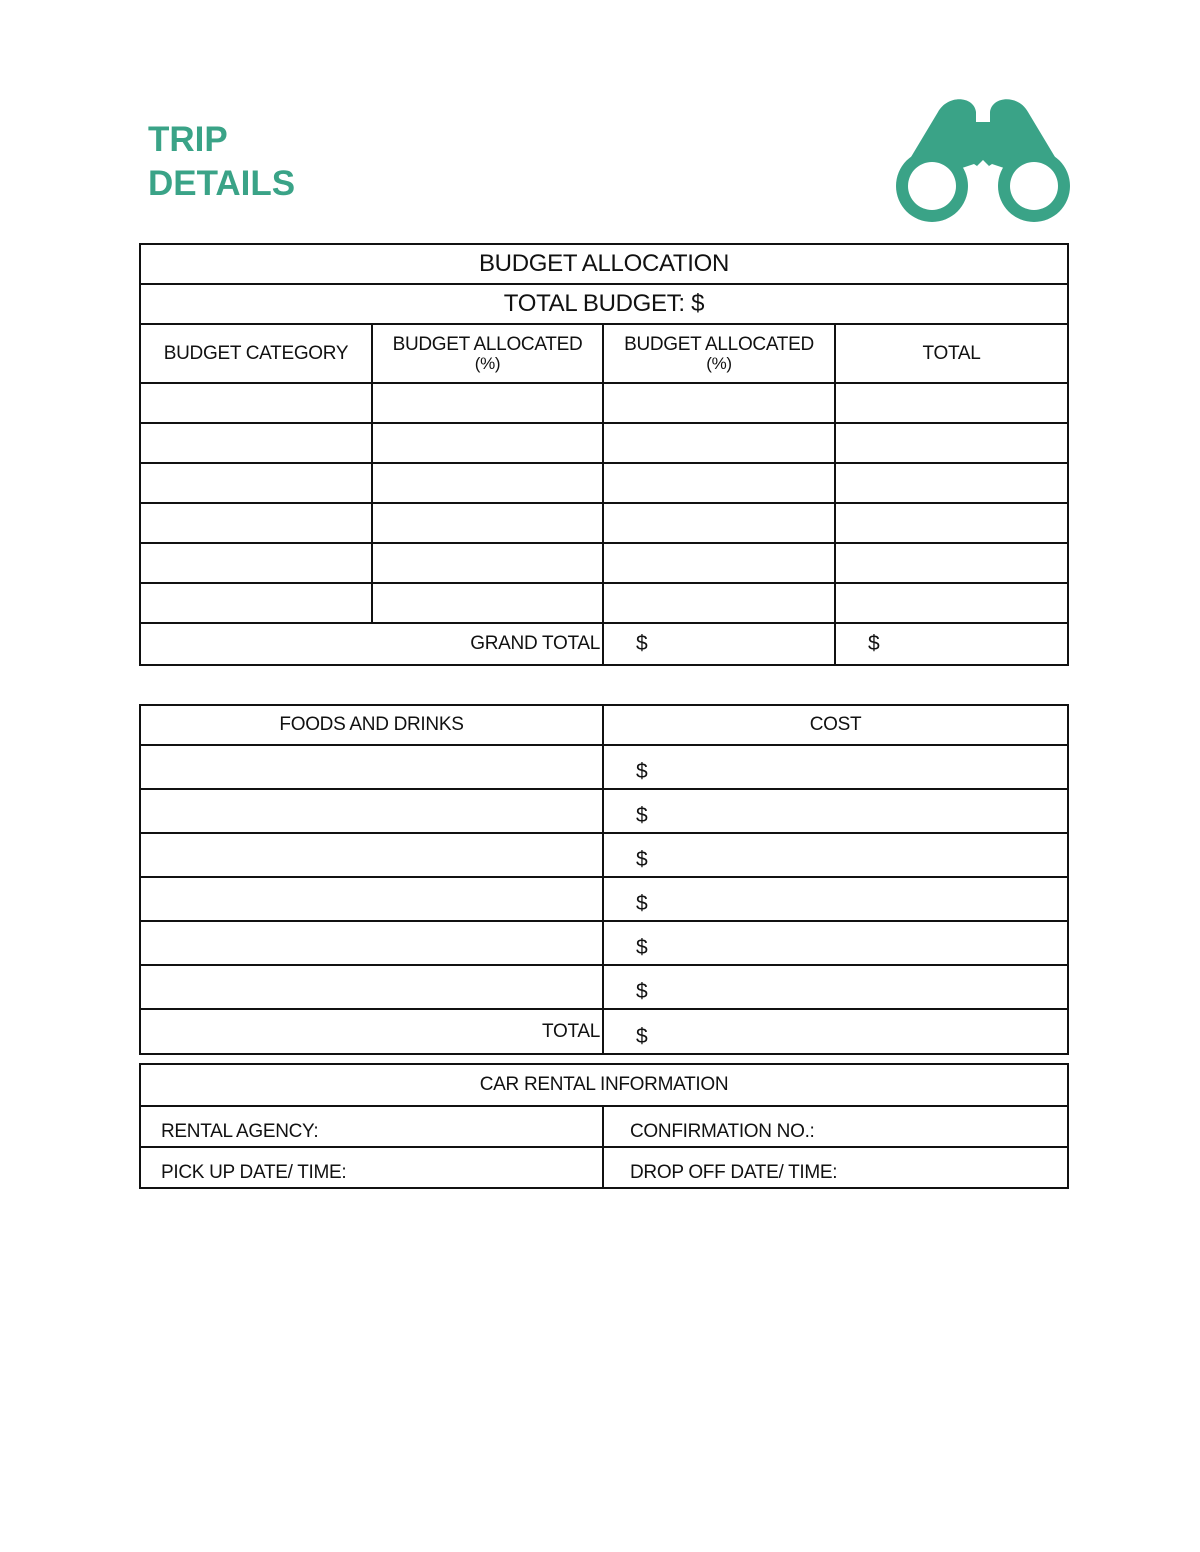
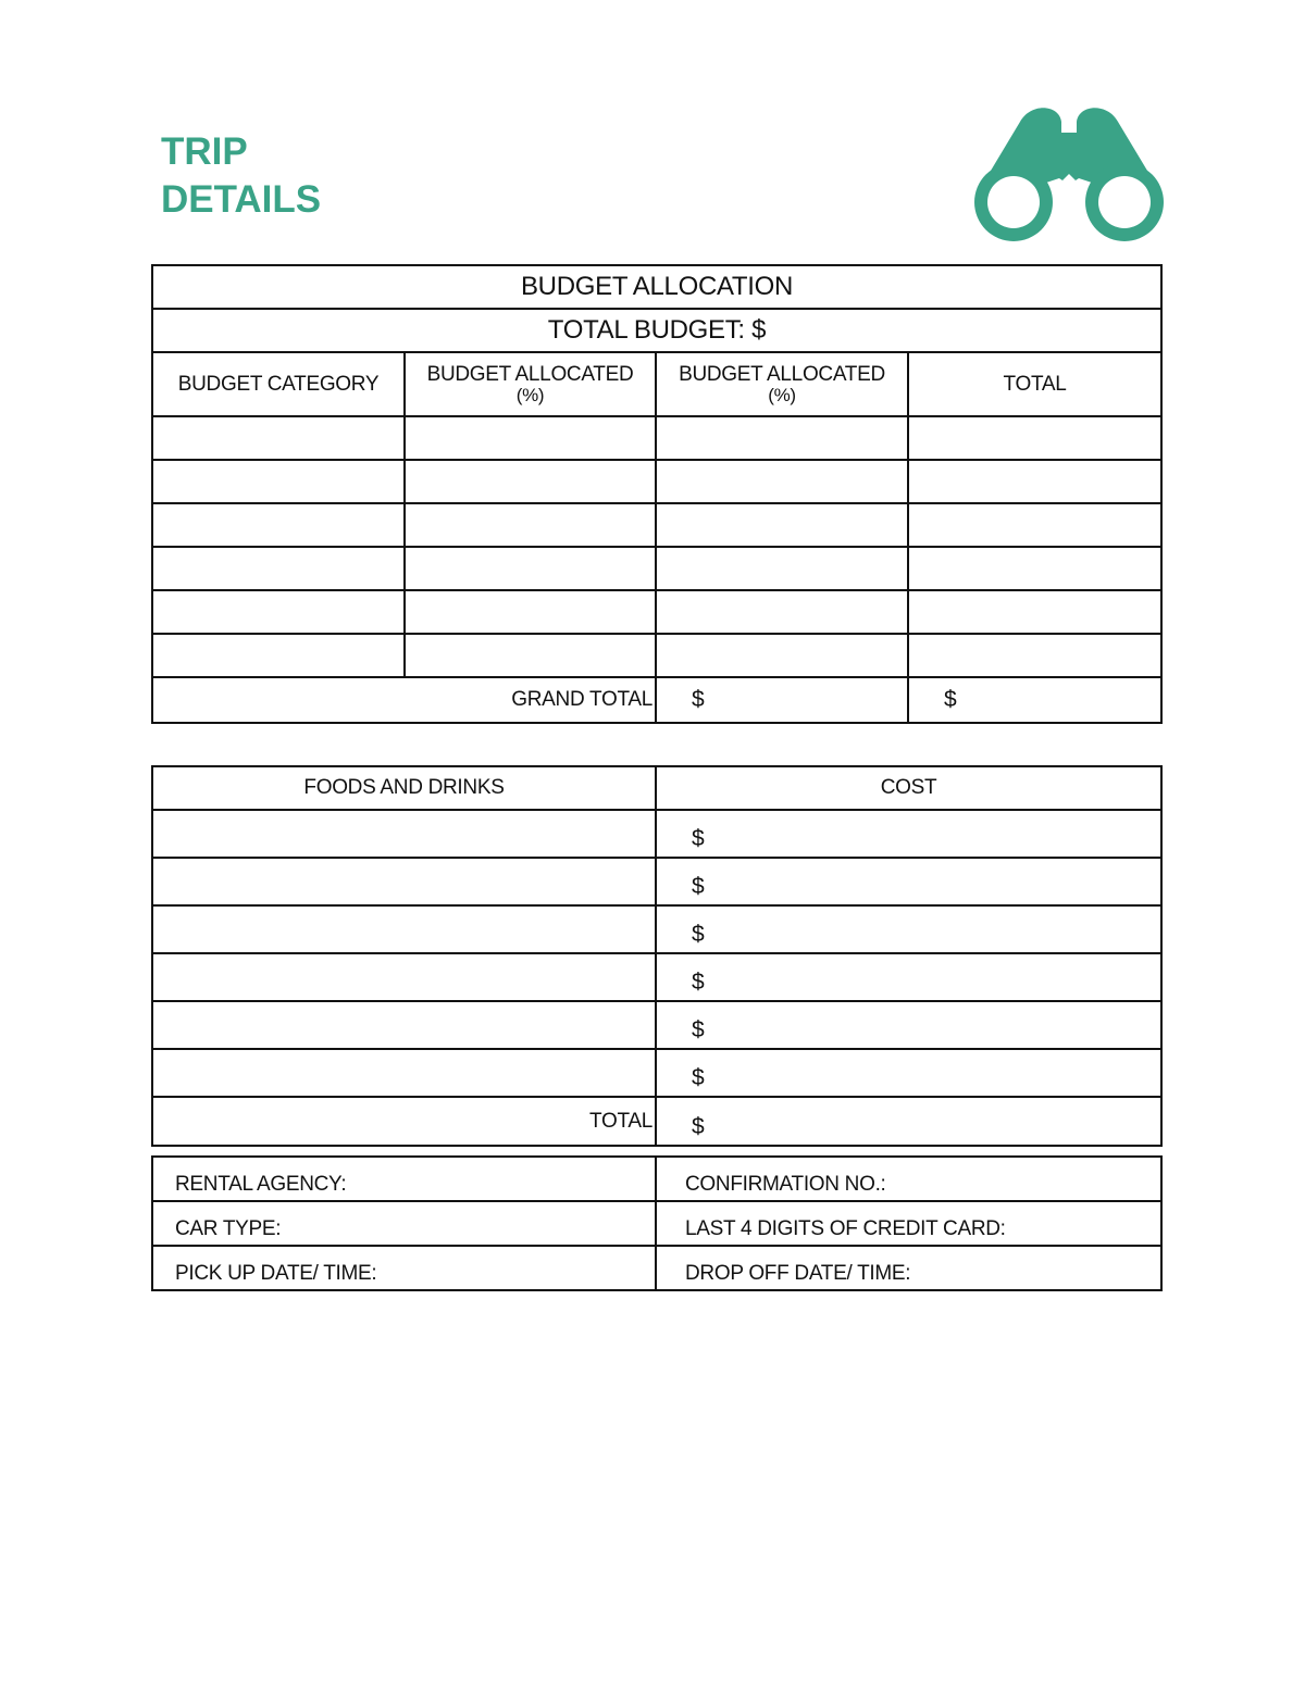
  TRIP
  DETAILS
  BUDGET ALLOCATION
  TOTAL BUDGET: $
  BUDGET CATEGORY	BUDGET ALLOCATED(%)	BUDGET ALLOCATED(%)	TOTAL
  GRAND TOTAL	$	$
  FOODS AND DRINKS	COST
  	$
  	$
  	$
  	$
  	$
  	$
  TOTAL	$
- CAR RENTAL INFORMATION
  RENTAL AGENCY:	CONFIRMATION NO.:
+ CAR TYPE:	LAST 4 DIGITS OF CREDIT CARD:
  PICK UP DATE/ TIME:	DROP OFF DATE/ TIME:
